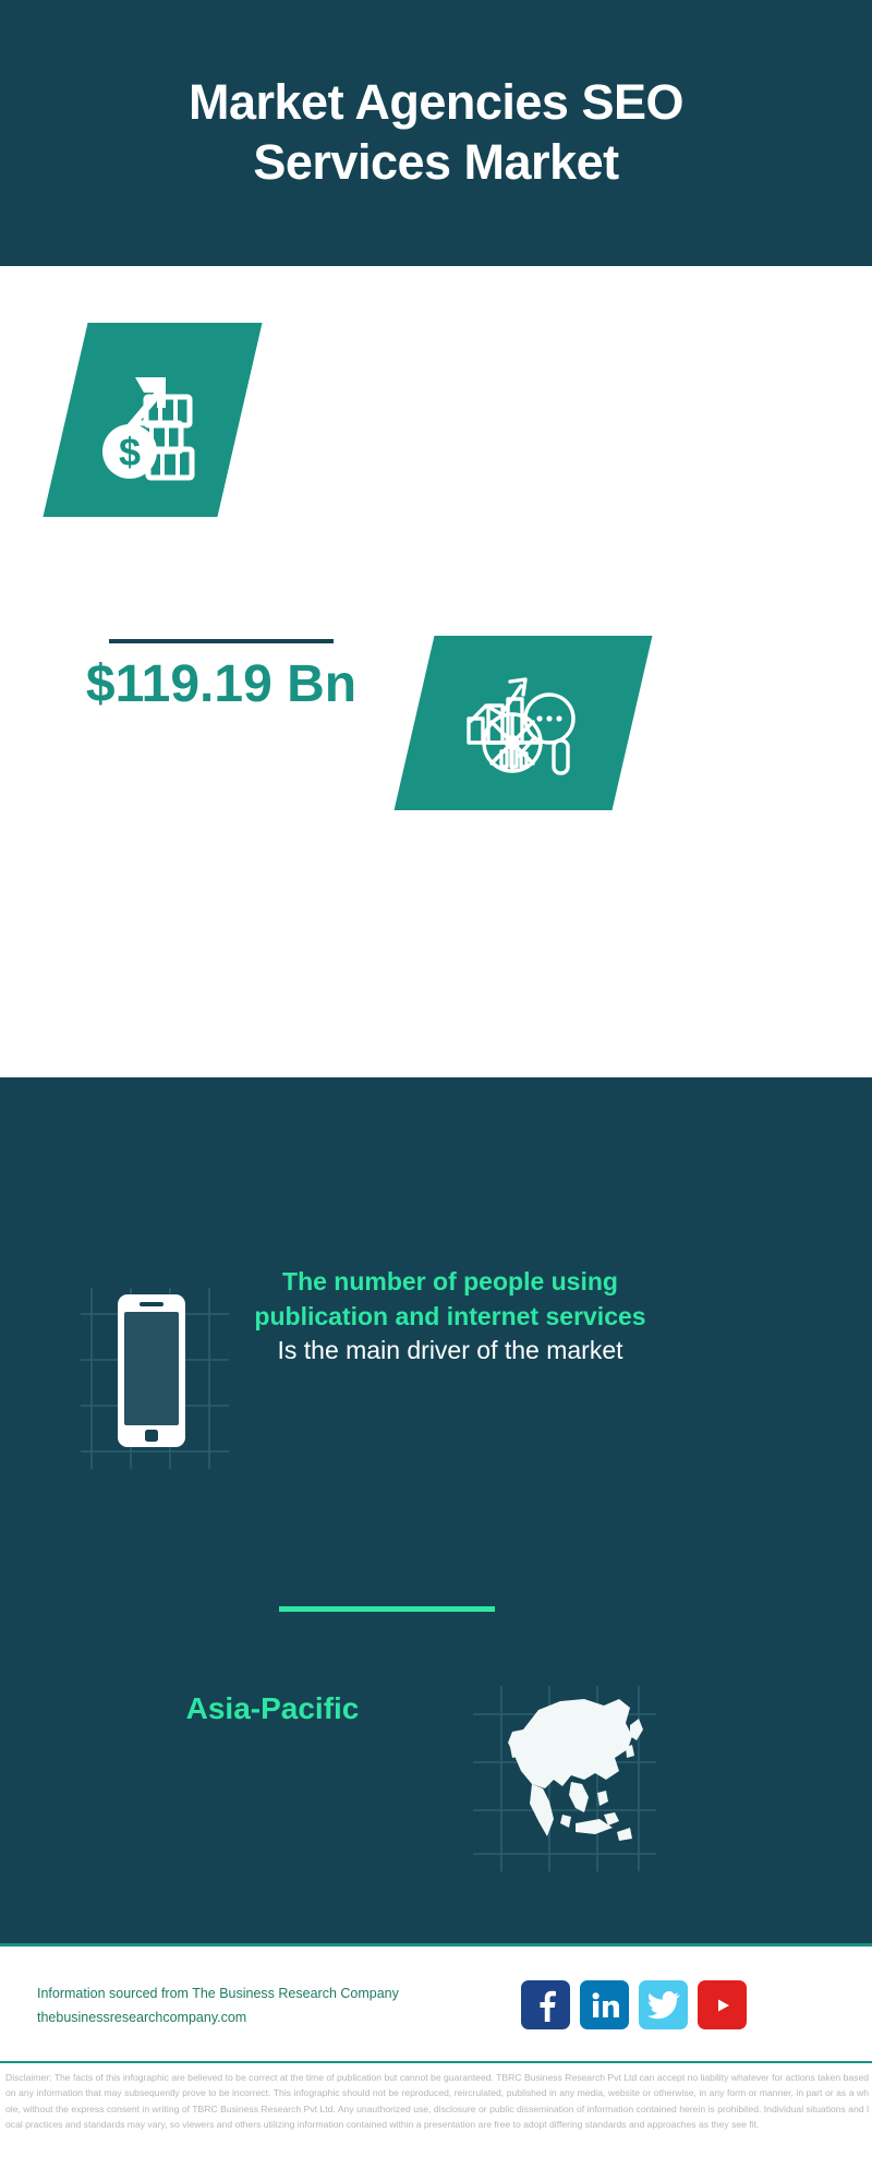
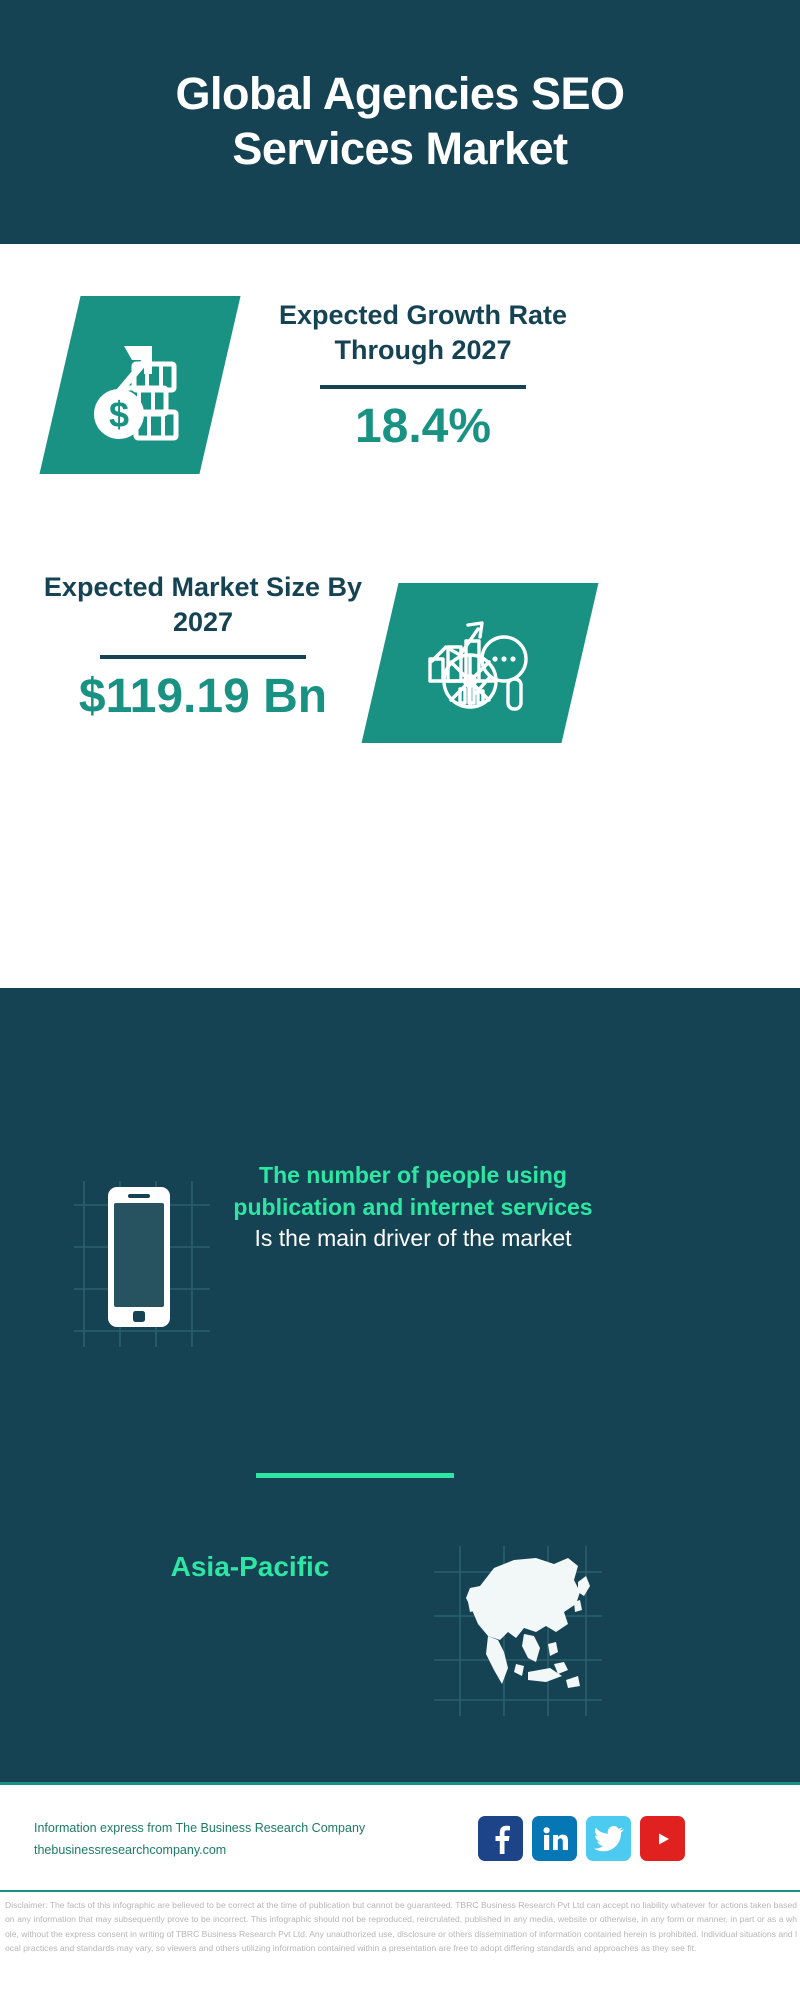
- Market Agencies SEO Services Market
+ Global Agencies SEO Services Market
+ Expected Growth Rate Through 2027
+ 18.4%
+ Expected Market Size By 2027
  $119.19 Bn
  The number of people using publication and internet services Is the main driver of the market
  Asia-Pacific
- Information sourced from The Business Research Company
+ Information express from The Business Research Company
  thebusinessresearchcompany.com
- Disclaimer: The facts of this infographic are believed to be correct at the time of publication but cannot be guaranteed. TBRC Business Research Pvt Ltd can accept no liability whatever for actions taken based on any information that may subsequently prove to be incorrect. This infographic should not be reproduced, reircrulated, published in any media, website or otherwise, in any form or manner, in part or as a whole, without the express consent in writing of TBRC Business Research Pvt Ltd. Any unauthorized use, disclosure or public dissemination of information contained herein is prohibited. Individual situations and local practices and standards may vary, so viewers and others utilizing information contained within a presentation are free to adopt differing standards and approaches as they see fit.
+ Disclaimer: The facts of this infographic are believed to be correct at the time of publication but cannot be guaranteed. TBRC Business Research Pvt Ltd can accept no liability whatever for actions taken based on any information that may subsequently prove to be incorrect. This infographic should not be reproduced, reircrulated, published in any media, website or otherwise, in any form or manner, in part or as a whole, without the express consent in writing of TBRC Business Research Pvt Ltd. Any unauthorized use, disclosure or others dissemination of information contained herein is prohibited. Individual situations and local practices and standards may vary, so viewers and others utilizing information contained within a presentation are free to adopt differing standards and approaches as they see fit.
